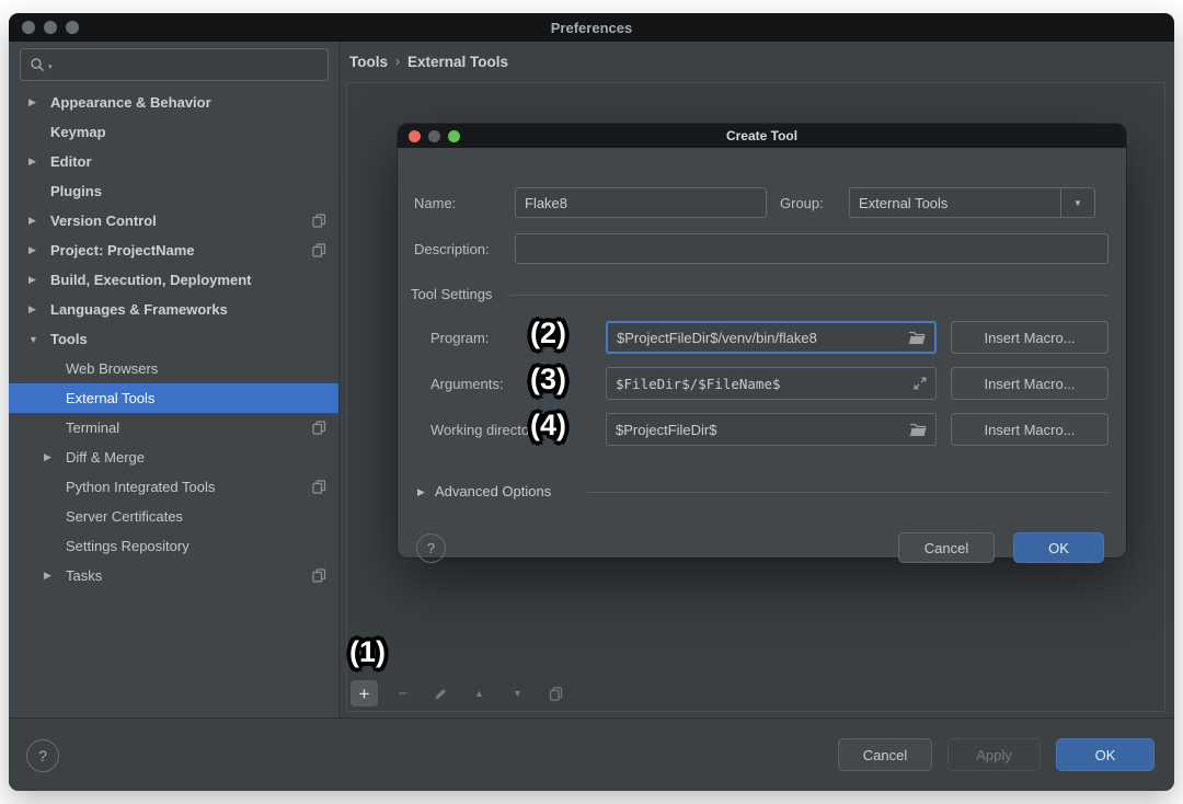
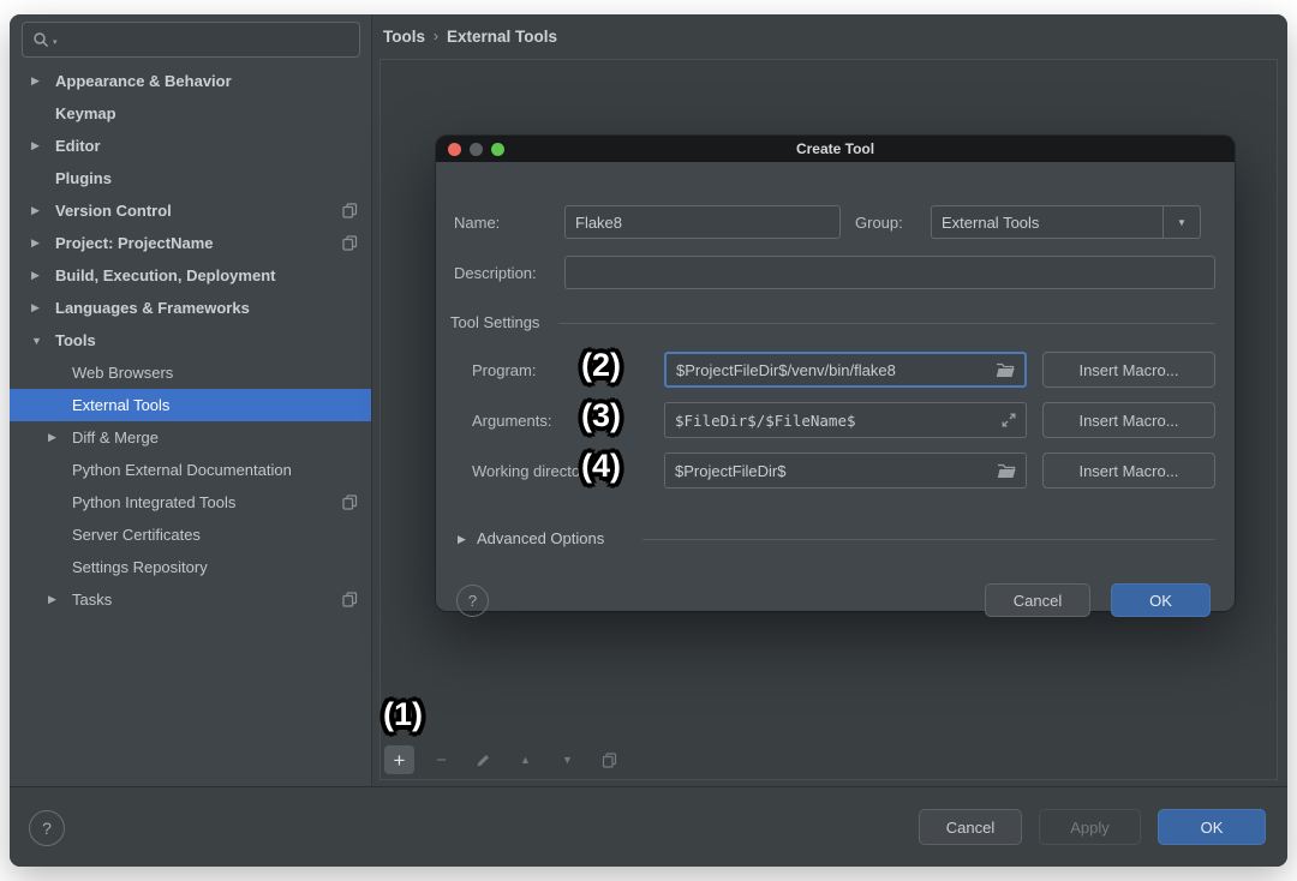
- Preferences
  ▶
  Appearance & Behavior
  Keymap
  ▶
  Editor
  Plugins
  ▶
  Version Control
  ▶
  Project: ProjectName
  ▶
  Build, Execution, Deployment
  ▶
  Languages & Frameworks
  ▼
  Tools
  Web Browsers
  External Tools
- Terminal
  ▶
  Diff & Merge
+ Python External Documentation
  Python Integrated Tools
  Server Certificates
  Settings Repository
  ▶
  Tasks
  Tools
  ›
  External Tools
  (1)
  +
  −
  ▲
  ▼
  ?
  Cancel
  Apply
  OK
  Create Tool
  Name:
  Flake8
  Group:
  External Tools
  ▼
  Description:
  Tool Settings
  Program:
  (2)
  $ProjectFileDir$/venv/bin/flake8
  Insert Macro...
  Arguments:
  (3)
  $FileDir$/$FileName$
  Insert Macro...
  Working directo
  (4)
  $ProjectFileDir$
  Insert Macro...
  ▶
  Advanced Options
  ?
  Cancel
  OK
